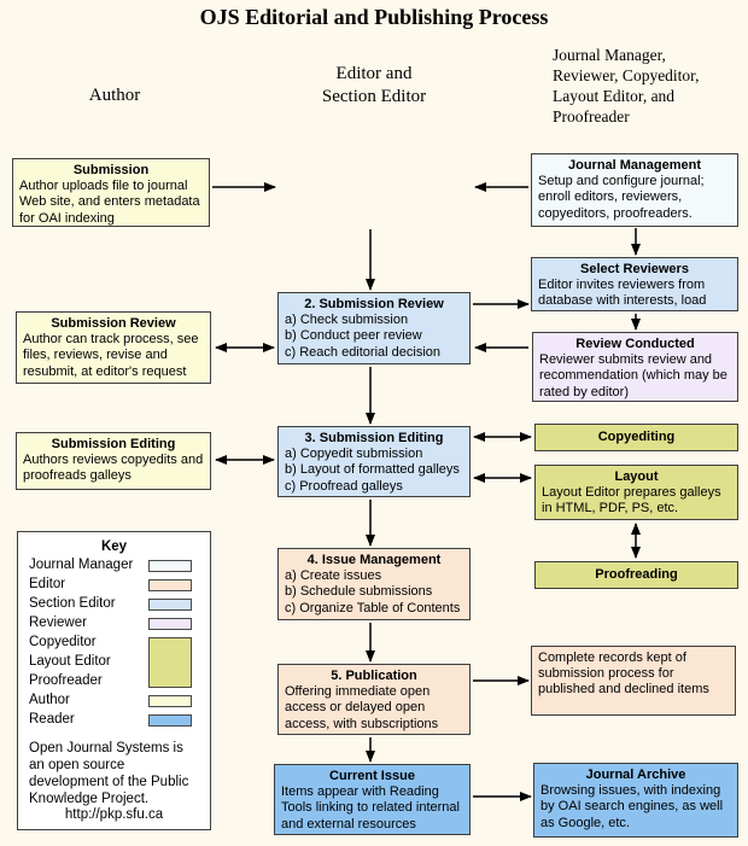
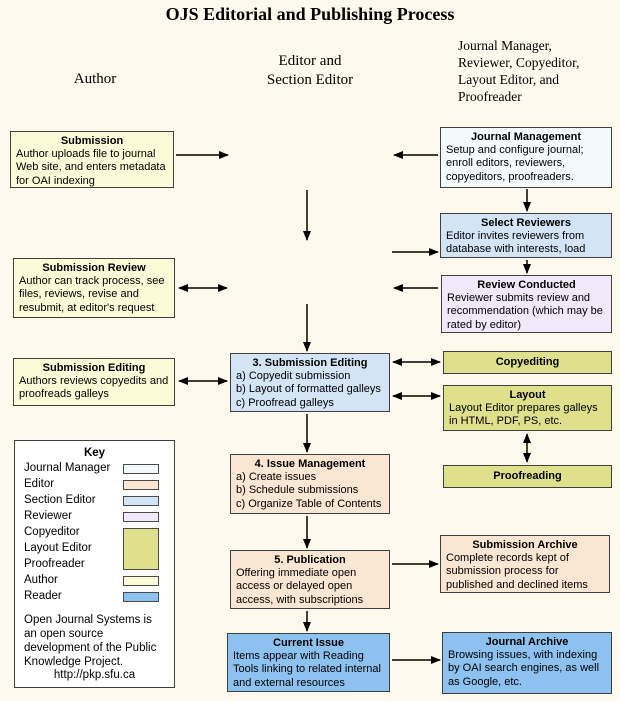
  OJS Editorial and Publishing Process
  Author
  Editor and
  Section Editor
  Journal Manager,
  Reviewer, Copyeditor,
  Layout Editor, and
  Proofreader
  Submission
  Author uploads file to journal Web site, and enters metadata for OAI indexing
  Submission Review
  Author can track process, see files, reviews, revise and resubmit, at editor's request
  Submission Editing
  Authors reviews copyedits and proofreads galleys
- 2. Submission Review
- a) Check submission
- b) Conduct peer review
- c) Reach editorial decision
  3. Submission Editing
  a) Copyedit submission
  b) Layout of formatted galleys
  c) Proofread galleys
  4. Issue Management
  a) Create issues
  b) Schedule submissions
  c) Organize Table of Contents
  5. Publication
  Offering immediate open access or delayed open access, with subscriptions
  Current Issue
  Items appear with Reading Tools linking to related internal and external resources
  Journal Management
  Setup and configure journal; enroll editors, reviewers, copyeditors, proofreaders.
  Select Reviewers
  Editor invites reviewers from database with interests, load
  Review Conducted
  Reviewer submits review and recommendation (which may be rated by editor)
  Copyediting
  Layout
  Layout Editor prepares galleys in HTML, PDF, PS, etc.
  Proofreading
+ Submission Archive
  Complete records kept of submission process for published and declined items
  Journal Archive
  Browsing issues, with indexing by OAI search engines, as well as Google, etc.
  Key
  Journal Manager
  Editor
  Section Editor
  Reviewer
  Copyeditor
  Layout Editor
  Proofreader
  Author
  Reader
  Open Journal Systems is an open source development of the Public Knowledge Project.
  http://pkp.sfu.ca
